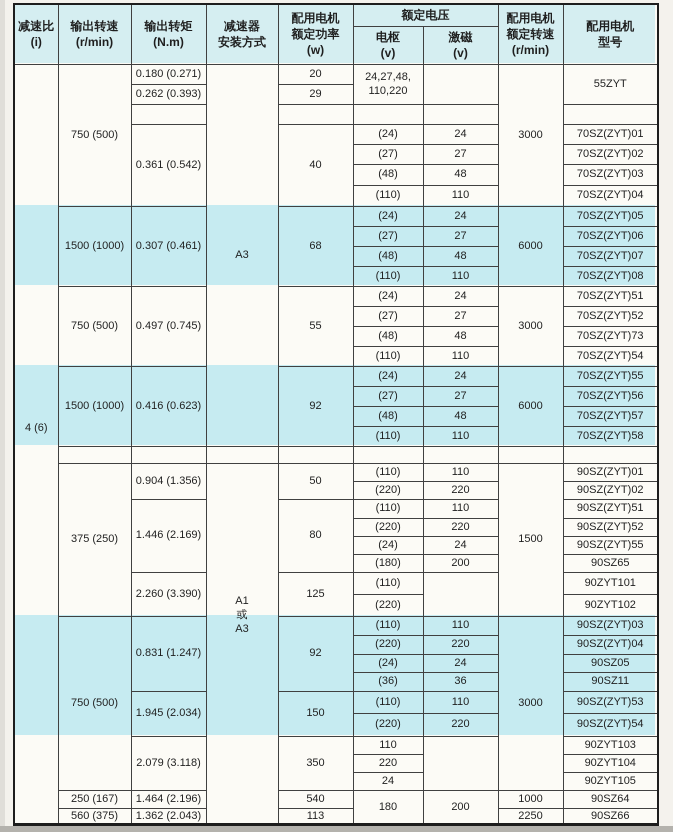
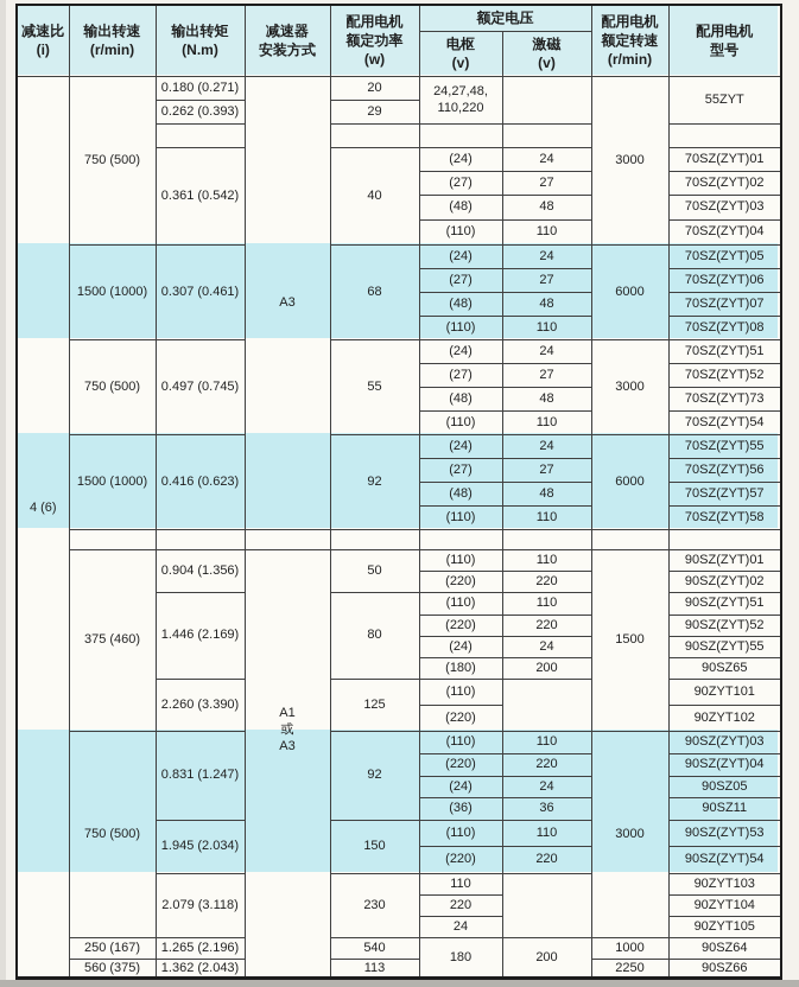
  减速比 (i)	输出转速 (r/min)	输出转矩 (N.m)	减速器 安装方式	配用电机 额定功率 (w)	额定电压	配用电机 额定转速 (r/min)	配用电机 型号
  电枢 (v)	激磁 (v)
  4 (6)	750 (500)	0.180 (0.271)	A3	20	24,27,48, 110,220		3000	55ZYT
  0.262 (0.393)	29
  0.361 (0.542)	40	(24)	24	70SZ(ZYT)01
  (27)	27	70SZ(ZYT)02
  (48)	48	70SZ(ZYT)03
  (110)	110	70SZ(ZYT)04
  1500 (1000)	0.307 (0.461)	68	(24)	24	6000	70SZ(ZYT)05
  (27)	27	70SZ(ZYT)06
  (48)	48	70SZ(ZYT)07
  (110)	110	70SZ(ZYT)08
  750 (500)	0.497 (0.745)	55	(24)	24	3000	70SZ(ZYT)51
  (27)	27	70SZ(ZYT)52
  (48)	48	70SZ(ZYT)73
  (110)	110	70SZ(ZYT)54
  1500 (1000)	0.416 (0.623)	92	(24)	24	6000	70SZ(ZYT)55
  (27)	27	70SZ(ZYT)56
  (48)	48	70SZ(ZYT)57
  (110)	110	70SZ(ZYT)58
- 375 (250)	0.904 (1.356)	A1 或 A3	50	(110)	110	1500	90SZ(ZYT)01
+ 375 (460)	0.904 (1.356)	A1 或 A3	50	(110)	110	1500	90SZ(ZYT)01
  (220)	220	90SZ(ZYT)02
  1.446 (2.169)	80	(110)	110	90SZ(ZYT)51
  (220)	220	90SZ(ZYT)52
  (24)	24	90SZ(ZYT)55
  (180)	200	90SZ65
  2.260 (3.390)	125	(110)		90ZYT101
  (220)	90ZYT102
  750 (500)	0.831 (1.247)	92	(110)	110	3000	90SZ(ZYT)03
  (220)	220	90SZ(ZYT)04
  (24)	24	90SZ05
  (36)	36	90SZ11
  1.945 (2.034)	150	(110)	110	90SZ(ZYT)53
  (220)	220	90SZ(ZYT)54
- 2.079 (3.118)	350	110		90ZYT103
+ 2.079 (3.118)	230	110		90ZYT103
  220	90ZYT104
  24	90ZYT105
- 250 (167)	1.464 (2.196)	540	180	200	1000	90SZ64
+ 250 (167)	1.265 (2.196)	540	180	200	1000	90SZ64
  560 (375)	1.362 (2.043)	113	2250	90SZ66
